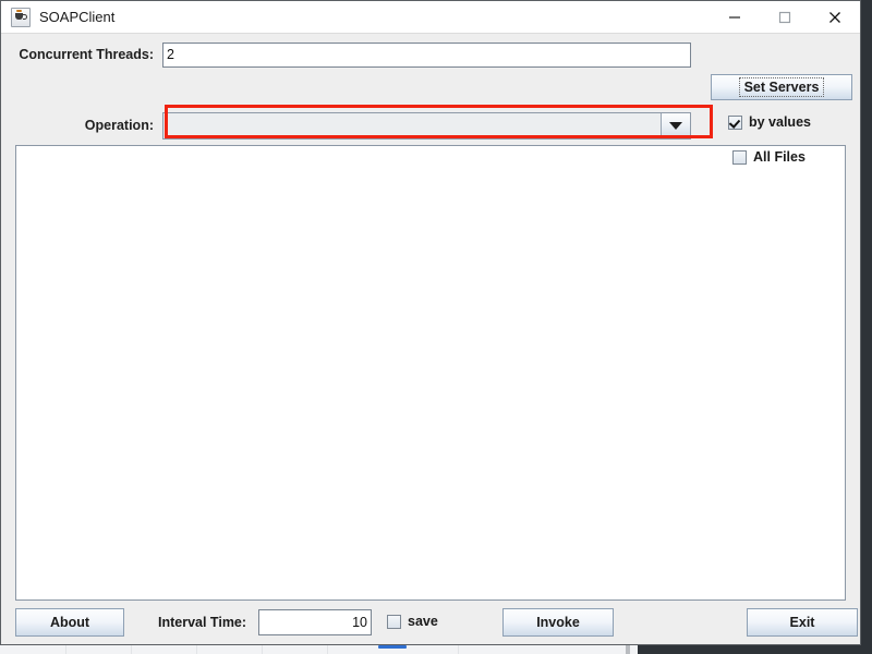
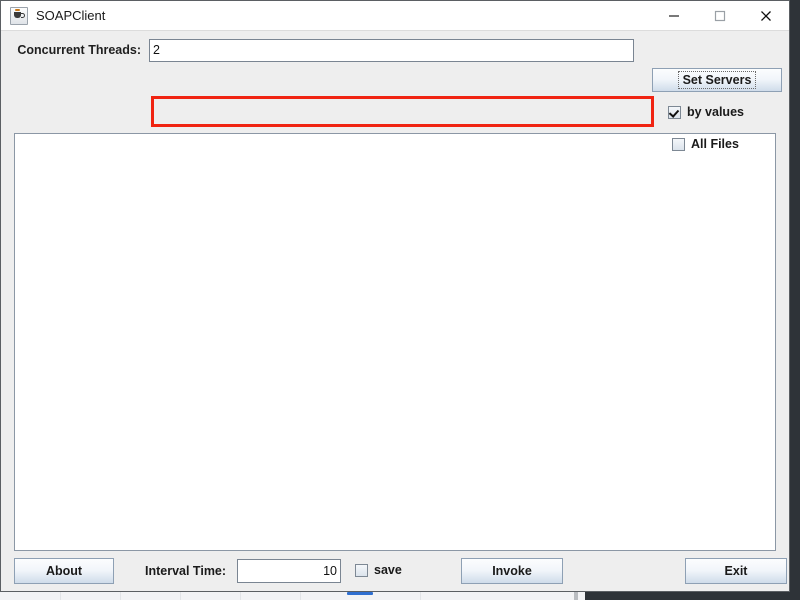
  SOAPClient
  Concurrent Threads:
  2
- Operation:
  Set Servers
  by values
  All Files
  About
  Interval Time:
  10
  save
  Invoke
  Exit
